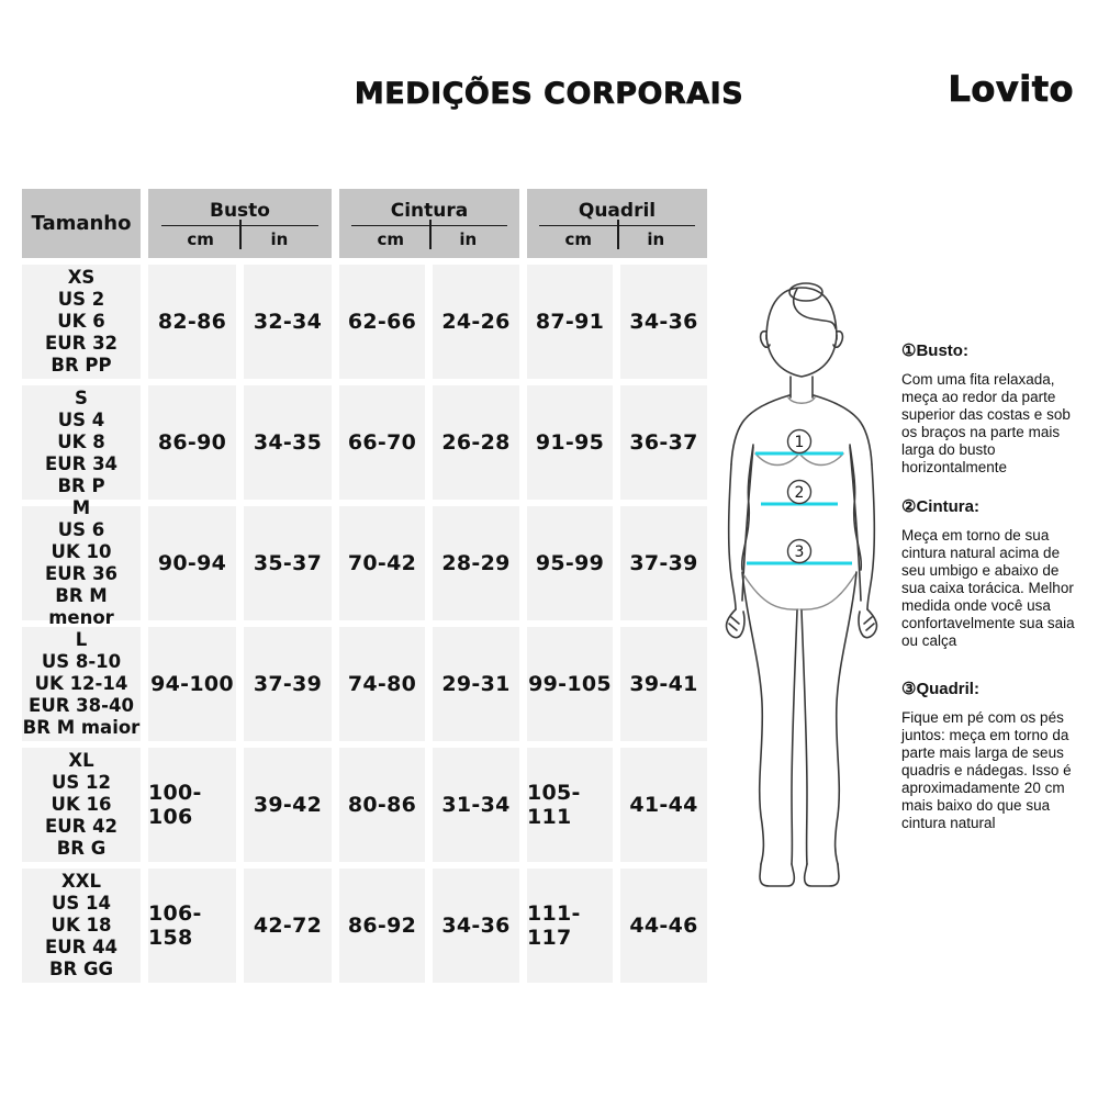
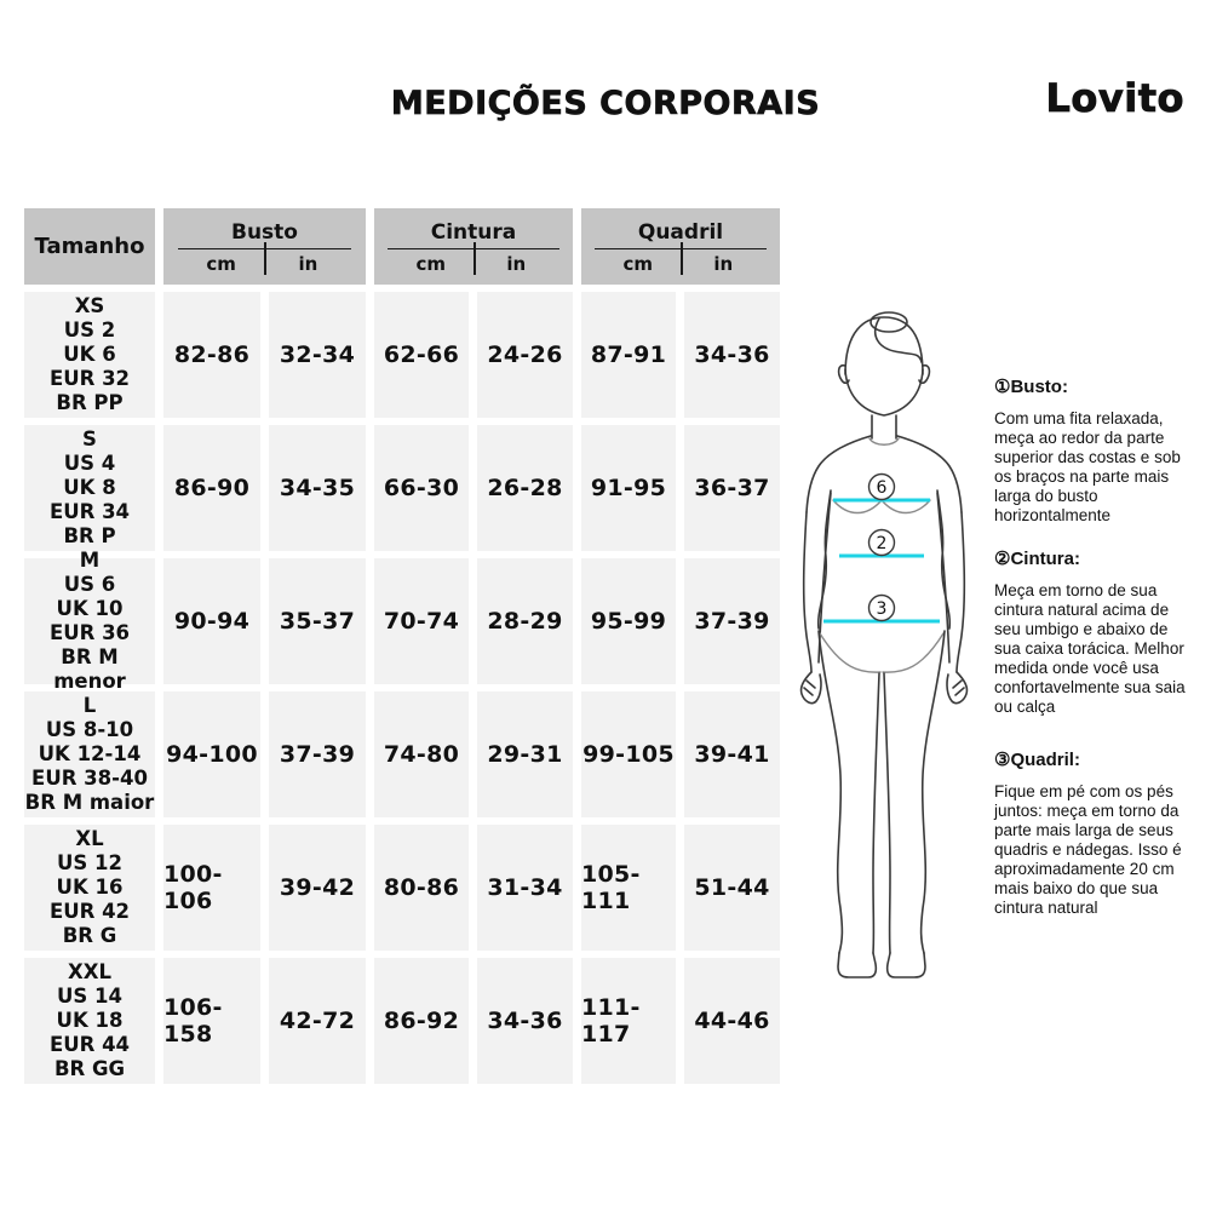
  MEDIÇÕES CORPORAIS
  Lovito
  Tamanho
  Busto
  cm
  in
  Cintura
  cm
  in
  Quadril
  cm
  in
  XS
  US 2
  UK 6
  EUR 32
  BR PP
  82-86
  32-34
  62-66
  24-26
  87-91
  34-36
  S
  US 4
  UK 8
  EUR 34
  BR P
  86-90
  34-35
- 66-70
+ 66-30
  26-28
  91-95
  36-37
  M
  US 6
  UK 10
  EUR 36
  BR M menor
  90-94
  35-37
- 70-42
+ 70-74
  28-29
  95-99
  37-39
  L
  US 8-10
  UK 12-14
  EUR 38-40
  BR M maior
  94-100
  37-39
  74-80
  29-31
  99-105
  39-41
  XL
  US 12
  UK 16
  EUR 42
  BR G
  100-106
  39-42
  80-86
  31-34
  105-111
- 41-44
+ 51-44
  XXL
  US 14
  UK 18
  EUR 44
  BR GG
  106-158
  42-72
  86-92
  34-36
  111-117
  44-46
- 1
+ 6
  2
  3
  ①Busto:
  Com uma fita relaxada, meça ao redor da parte superior das costas e sob os braços na parte mais larga do busto horizontalmente
  ②Cintura:
  Meça em torno de sua cintura natural acima de seu umbigo e abaixo de sua caixa torácica. Melhor medida onde você usa confortavelmente sua saia ou calça
  ③Quadril:
  Fique em pé com os pés juntos: meça em torno da parte mais larga de seus quadris e nádegas. Isso é aproximadamente 20 cm mais baixo do que sua cintura natural
